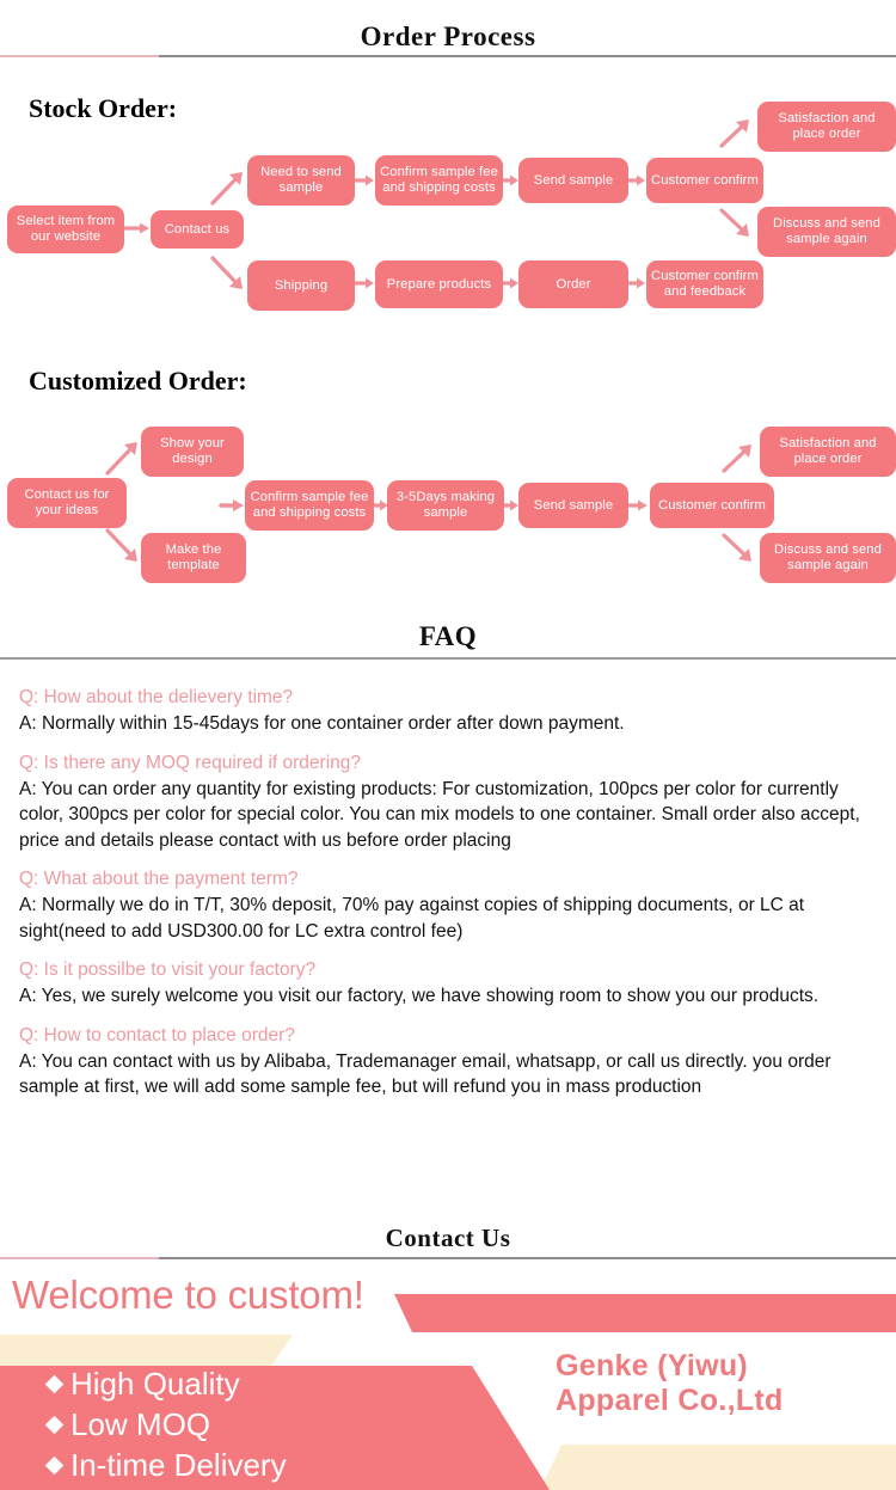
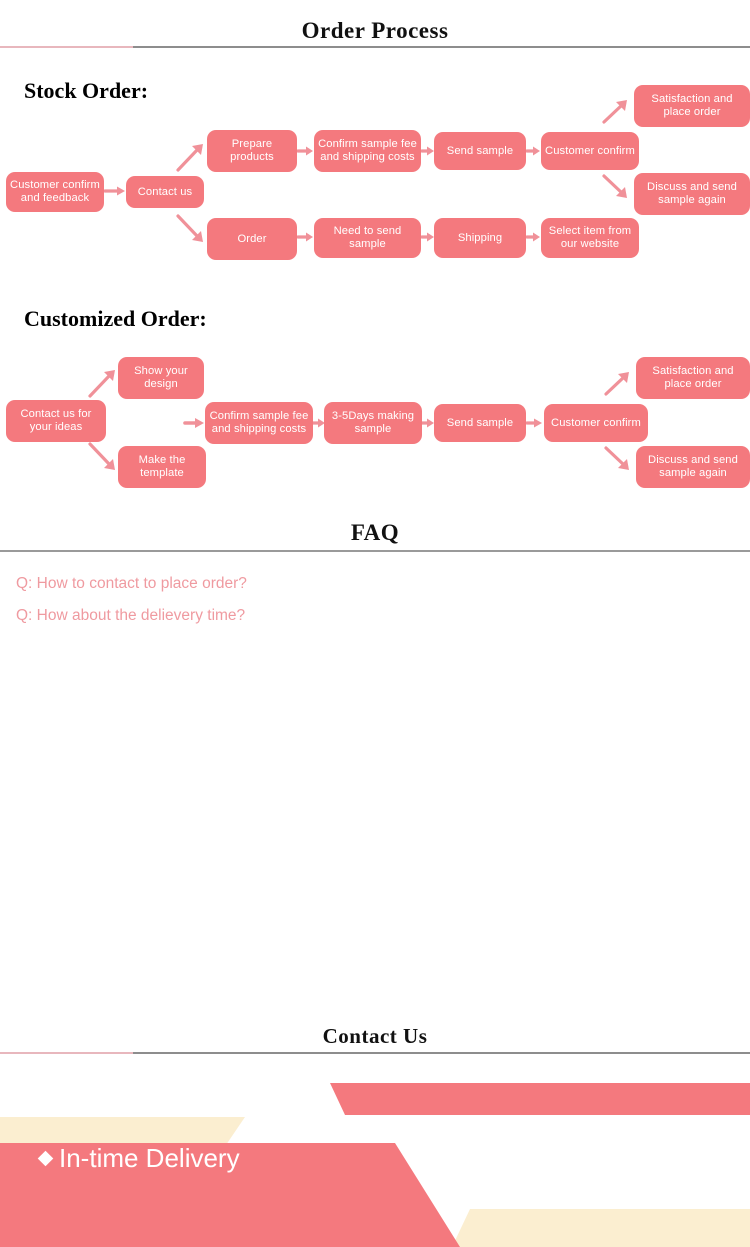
  Order Process
  Stock Order:
- Select item from our website
+ Customer confirm and feedback
  Contact us
- Need to send sample
+ Prepare products
  Confirm sample fee and shipping costs
  Send sample
  Customer confirm
  Satisfaction and place order
  Discuss and send sample again
- Shipping
+ Order
- Prepare products
+ Need to send sample
- Order
+ Shipping
- Customer confirm and feedback
+ Select item from our website
  Customized Order:
  Contact us for your ideas
  Show your design
  Make the template
  Confirm sample fee and shipping costs
  3-5Days making sample
  Send sample
  Customer confirm
  Satisfaction and place order
  Discuss and send sample again
  FAQ
- Q: How about the delievery time?
+ Q: How to contact to place order?
- A: Normally within 15-45days for one container order after down payment.
- Q: Is there any MOQ required if ordering?
- A: You can order any quantity for existing products: For customization, 100pcs per color for currently color, 300pcs per color for special color. You can mix models to one container. Small order also accept, price and details please contact with us before order placing
- Q: What about the payment term?
- A: Normally we do in T/T, 30% deposit, 70% pay against copies of shipping documents, or LC at sight(need to add USD300.00 for LC extra control fee)
- Q: Is it possilbe to visit your factory?
- A: Yes, we surely welcome you visit our factory, we have showing room to show you our products.
- Q: How to contact to place order?
+ Q: How about the delievery time?
- A: You can contact with us by Alibaba, Trademanager email, whatsapp, or call us directly. you order sample at first, we will add some sample fee, but will refund you in mass production
  Contact Us
- Welcome to custom!
- Genke (Yiwu)
- Apparel Co.,Ltd
- High Quality
- Low MOQ
  In-time Delivery
